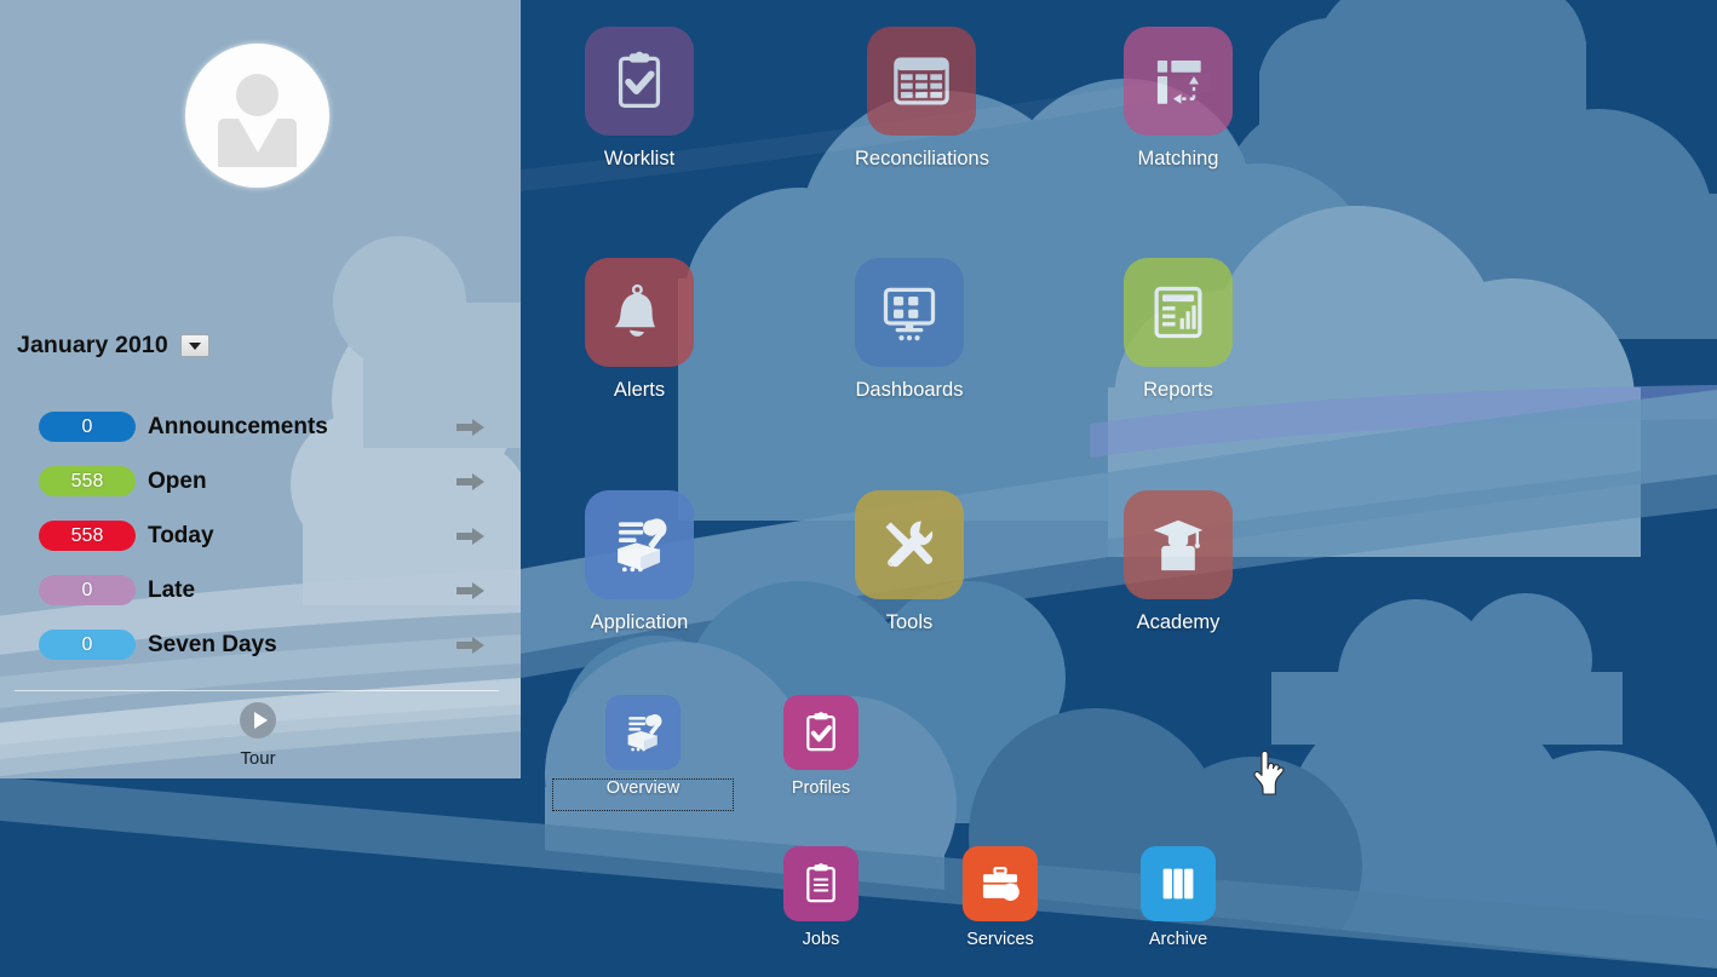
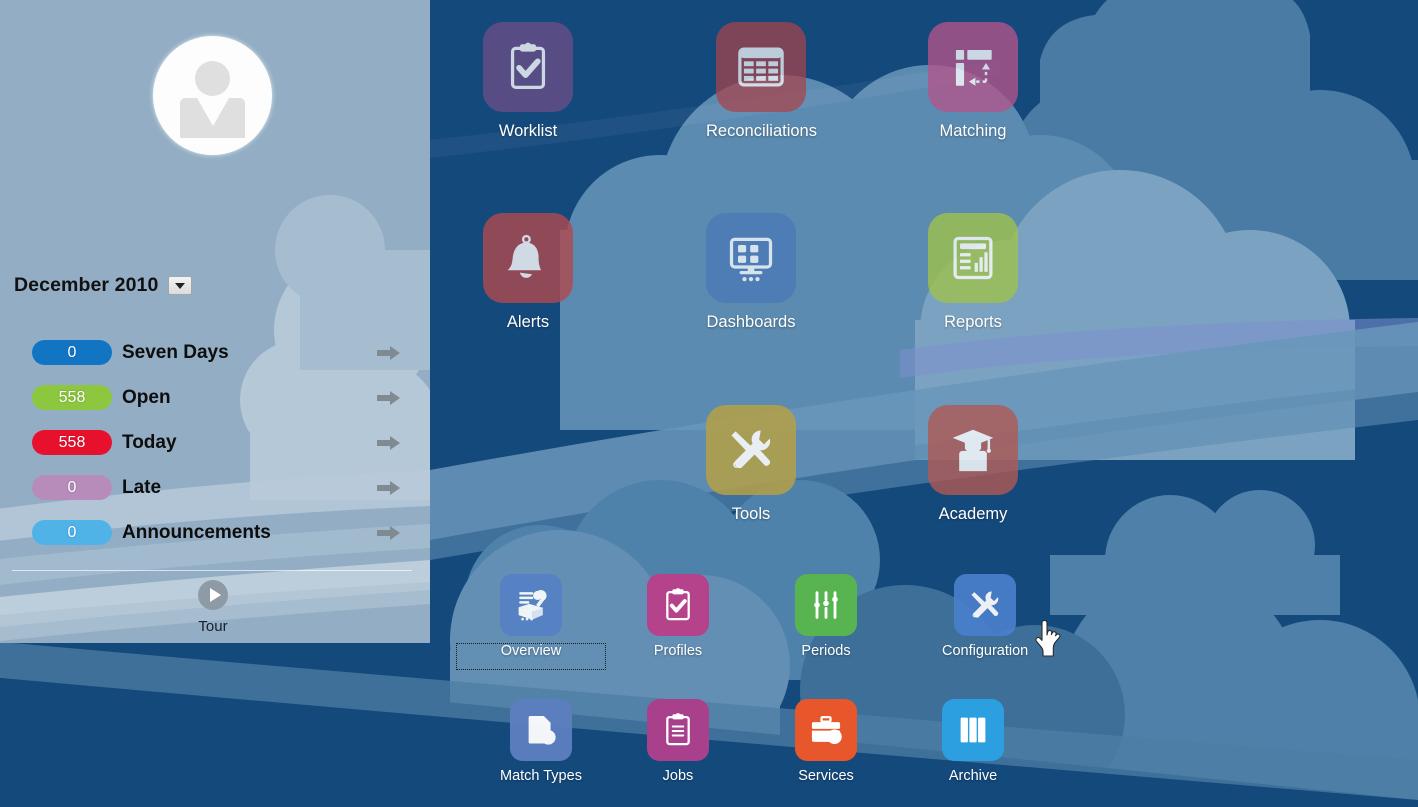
- January 2010
+ December 2010
  0
- Announcements
+ Seven Days
  558
  Open
  558
  Today
  0
  Late
  0
- Seven Days
+ Announcements
  Tour
  Worklist
  Reconciliations
  Matching
  Alerts
  Dashboards
  Reports
- Application
  Tools
  Academy
  Overview
  Profiles
+ Periods
+ Configuration
+ Match Types
  Jobs
  Services
  Archive
